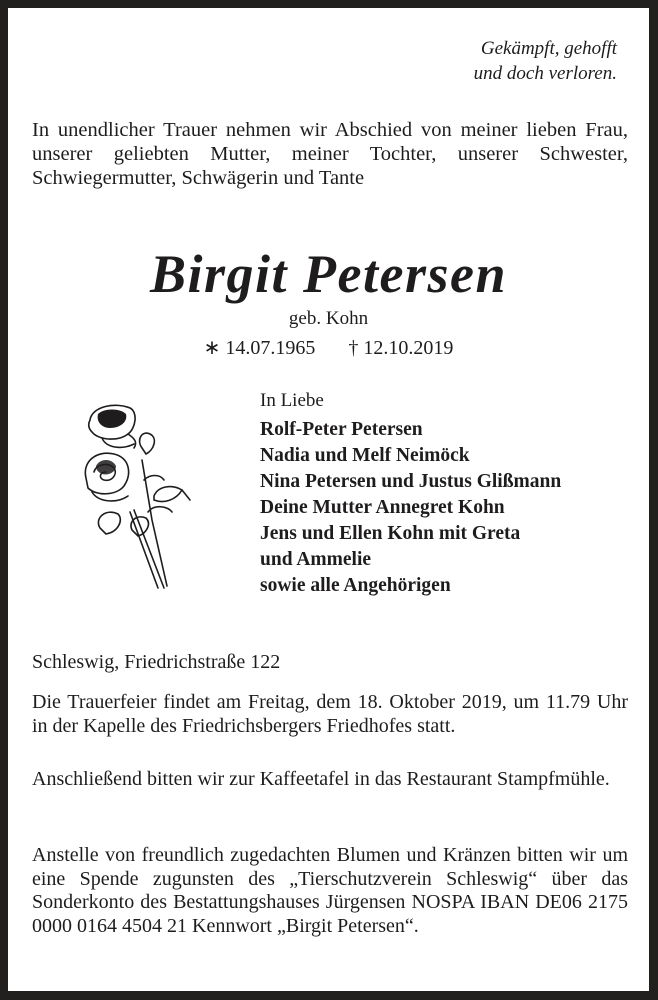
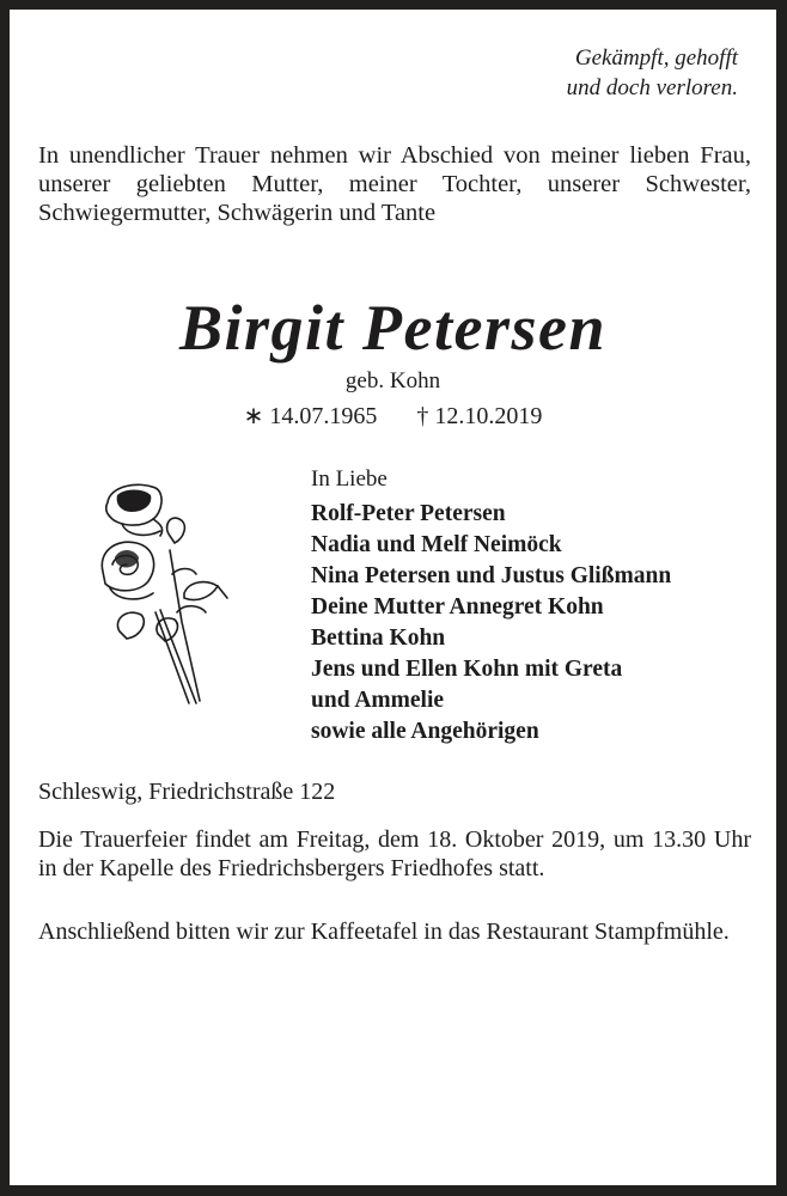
  Gekämpft, gehofft
  und doch verloren.
  In unendlicher Trauer nehmen wir Abschied von meiner lieben Frau, unserer geliebten Mutter, meiner Tochter, unserer Schwester, Schwiegermutter, Schwägerin und Tante
  Birgit Petersen
  geb. Kohn
  ∗ 14.07.1965 † 12.10.2019
  In Liebe
  Rolf-Peter Petersen
  Nadia und Melf Neimöck
  Nina Petersen und Justus Glißmann
  Deine Mutter Annegret Kohn
+ Bettina Kohn
  Jens und Ellen Kohn mit Greta
  und Ammelie
  sowie alle Angehörigen
  Schleswig, Friedrichstraße 122
- Die Trauerfeier findet am Freitag, dem 18. Oktober 2019, um 11.79 Uhr in der Kapelle des Friedrichsbergers Friedhofes statt.
+ Die Trauerfeier findet am Freitag, dem 18. Oktober 2019, um 13.30 Uhr in der Kapelle des Friedrichsbergers Friedhofes statt.
  Anschließend bitten wir zur Kaffeetafel in das Restaurant Stampfmühle.
- Anstelle von freundlich zugedachten Blumen und Kränzen bitten wir um eine Spende zugunsten des „Tierschutzverein Schleswig“ über das Sonderkonto des Bestattungshauses Jürgensen NOSPA IBAN DE06 2175 0000 0164 4504 21 Kennwort „Birgit Petersen“.
